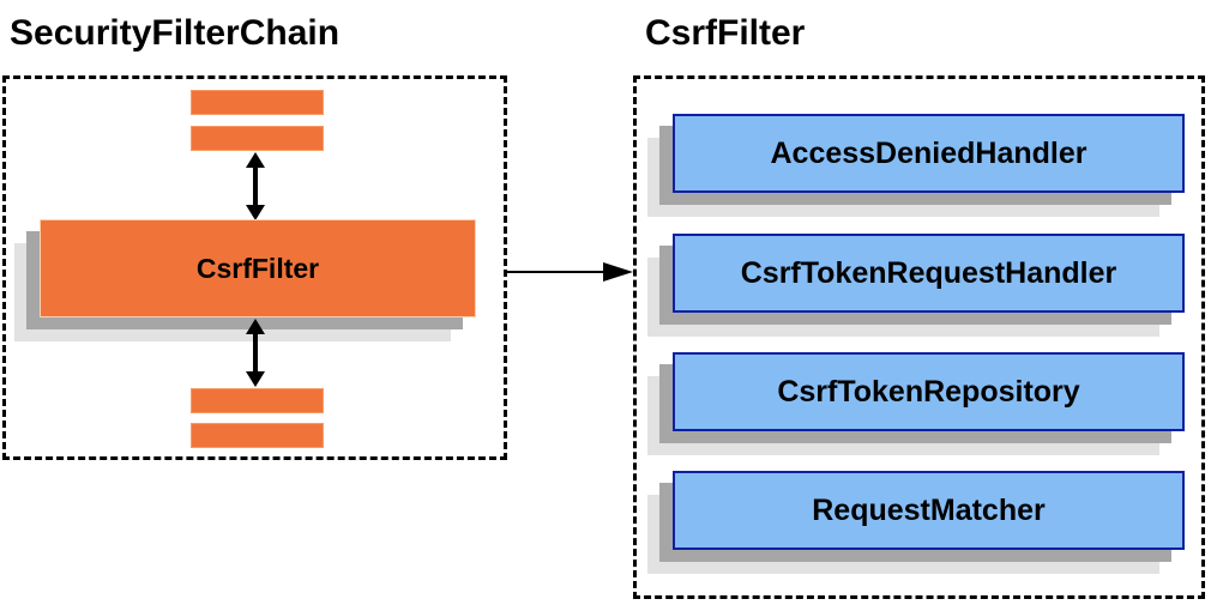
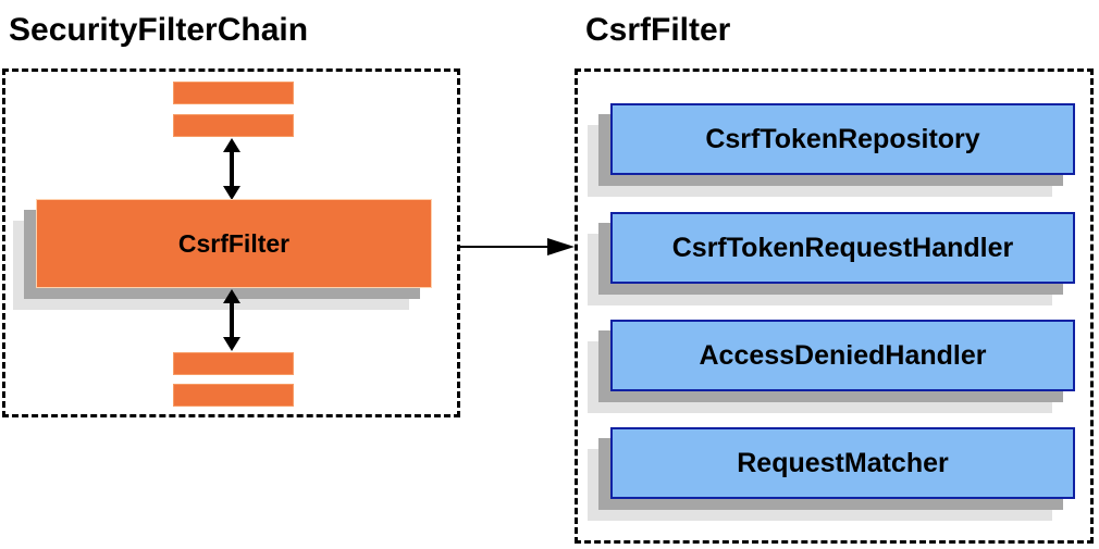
  SecurityFilterChain
  CsrfFilter
  CsrfFilter
- AccessDeniedHandler
+ CsrfTokenRepository
  CsrfTokenRequestHandler
- CsrfTokenRepository
+ AccessDeniedHandler
  RequestMatcher
